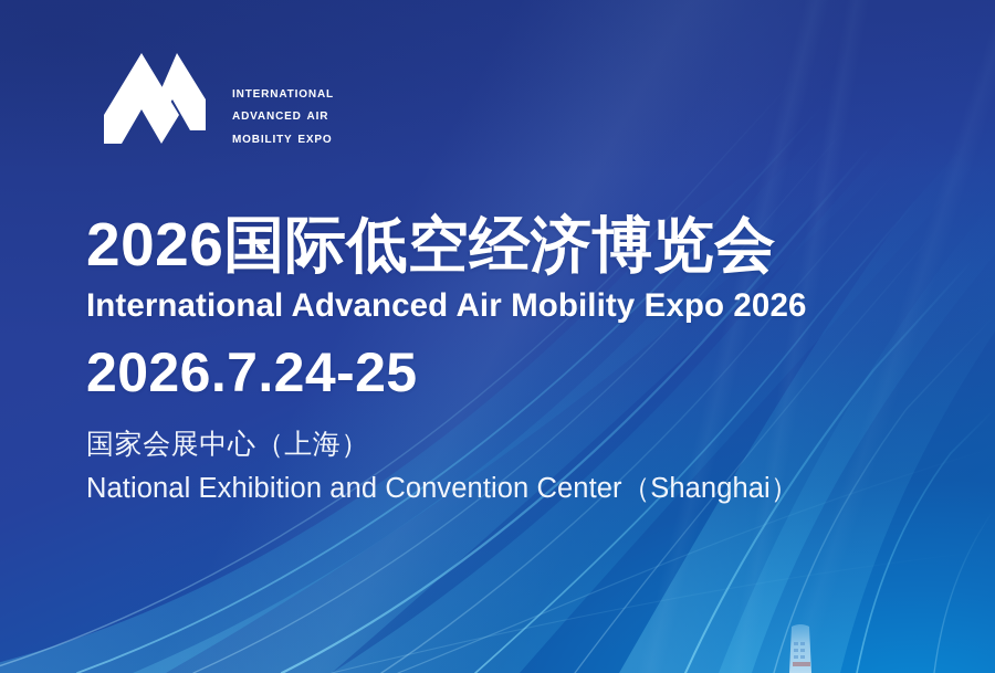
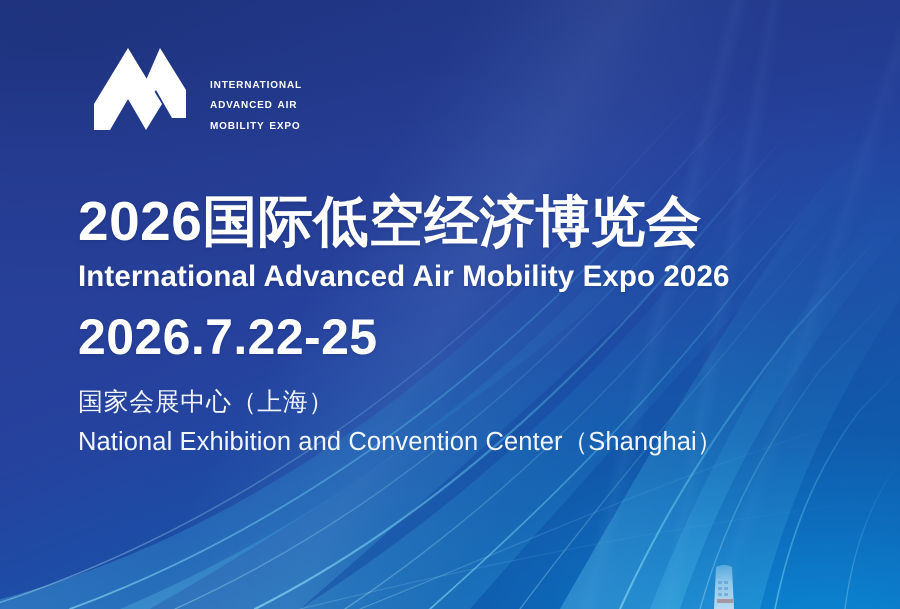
  international
  advanced air
  mobility expo
  2026国际低空经济博览会
  International Advanced Air Mobility Expo 2026
- 2026.7.24-25
+ 2026.7.22-25
  国家会展中心（上海）
  National Exhibition and Convention Center（Shanghai）
